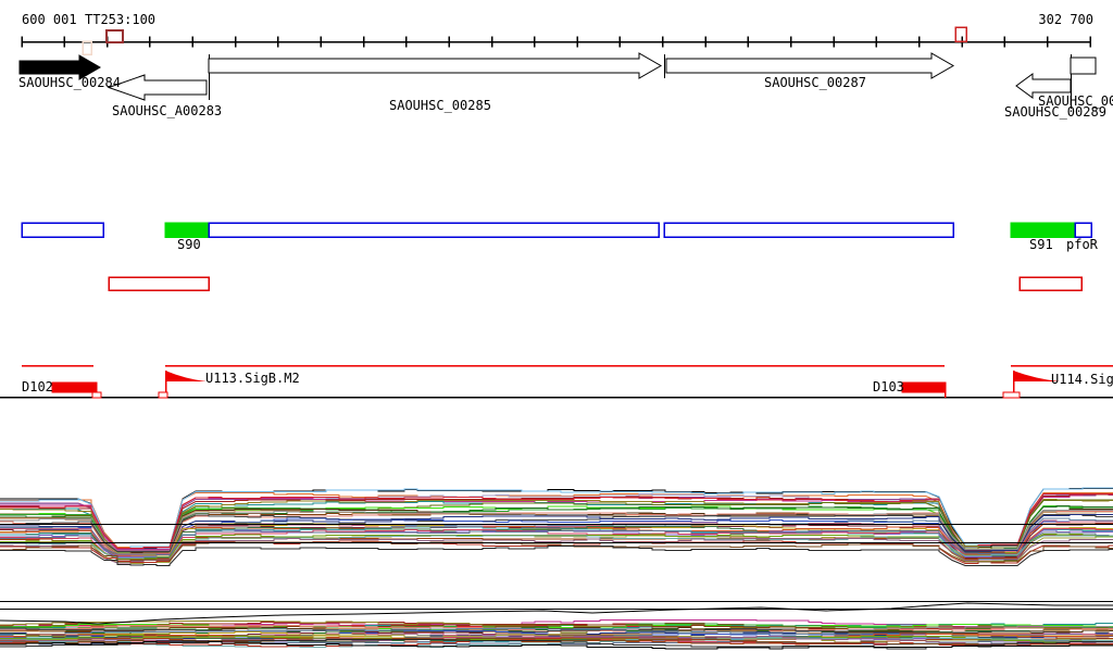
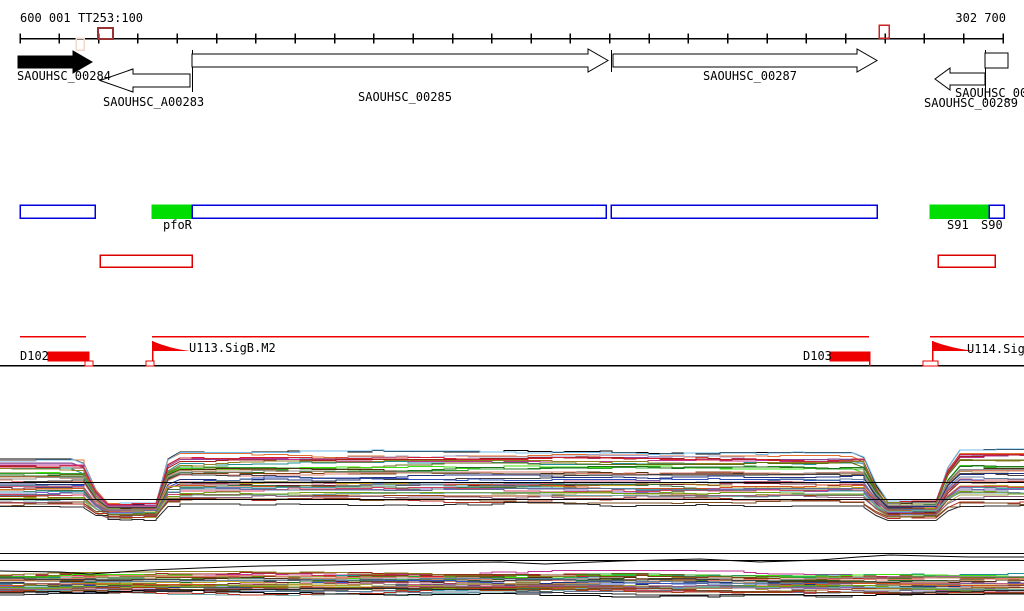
  600 001
  TT253:100
  302 700
  SAOUHSC_00284
  SAOUHSC_A00283
  SAOUHSC_00285
  SAOUHSC_00287
  SAOUHSC_00289
  SAOUHSC_0
- S90
+ pfoR
  S91
- pfoR
+ S90
  D102
  U113.SigB.M2
  D103
  U114.Sig
